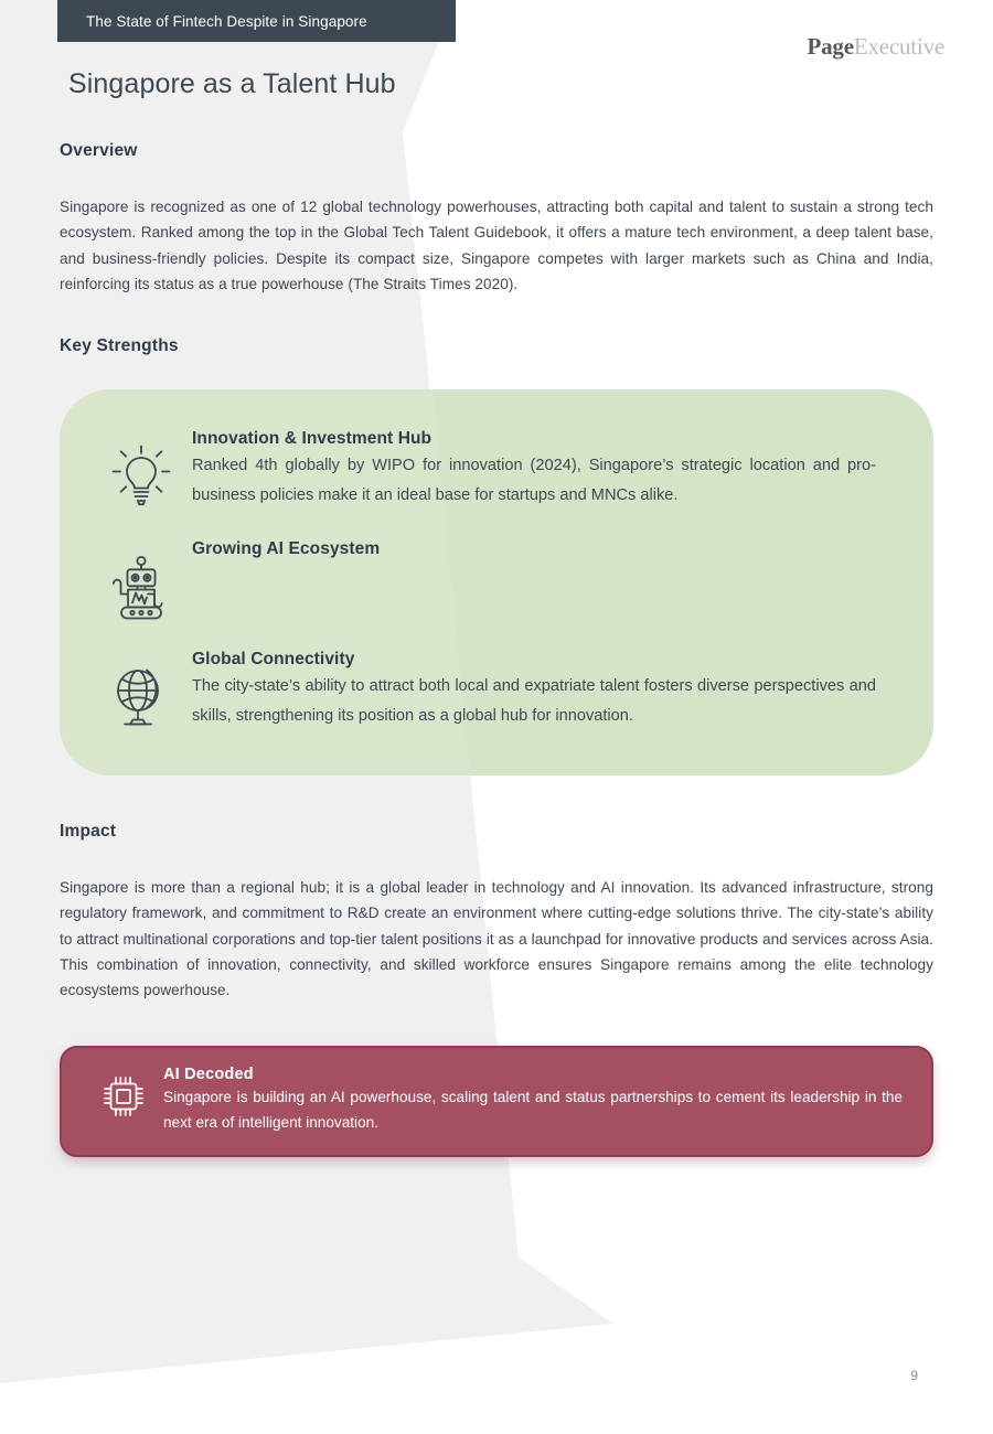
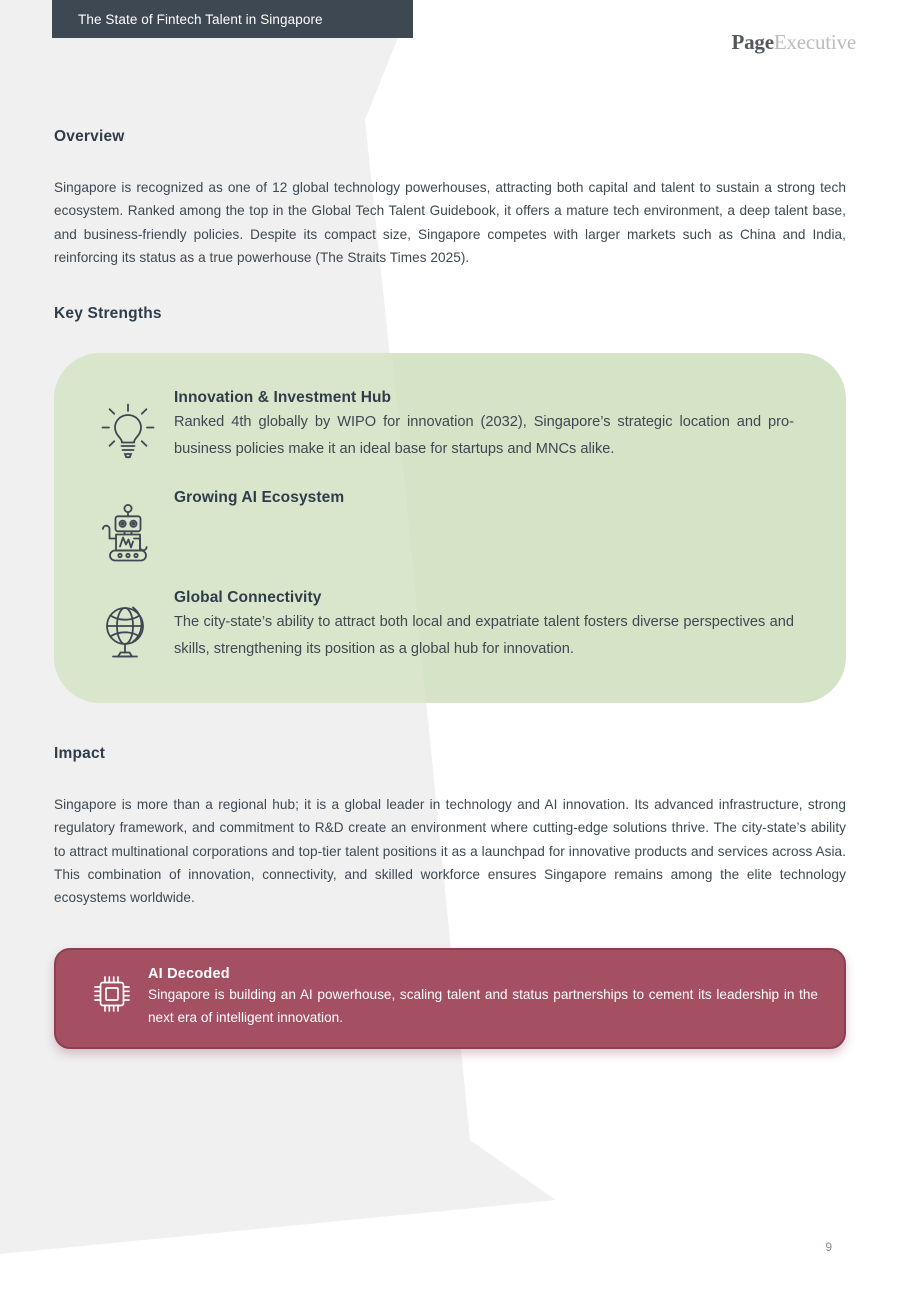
- The State of Fintech Despite in Singapore
+ The State of Fintech Talent in Singapore
  PageExecutive
- Singapore as a Talent Hub
  Overview
- Singapore is recognized as one of 12 global technology powerhouses, attracting both capital and talent to sustain a strong tech ecosystem. Ranked among the top in the Global Tech Talent Guidebook, it offers a mature tech environment, a deep talent base, and business-friendly policies. Despite its compact size, Singapore competes with larger markets such as China and India, reinforcing its status as a true powerhouse (The Straits Times 2020).
+ Singapore is recognized as one of 12 global technology powerhouses, attracting both capital and talent to sustain a strong tech ecosystem. Ranked among the top in the Global Tech Talent Guidebook, it offers a mature tech environment, a deep talent base, and business-friendly policies. Despite its compact size, Singapore competes with larger markets such as China and India, reinforcing its status as a true powerhouse (The Straits Times 2025).
  Key Strengths
  Innovation & Investment Hub
- Ranked 4th globally by WIPO for innovation (2024), Singapore’s strategic location and pro-business policies make it an ideal base for startups and MNCs alike.
+ Ranked 4th globally by WIPO for innovation (2032), Singapore’s strategic location and pro-business policies make it an ideal base for startups and MNCs alike.
  Growing AI Ecosystem
  Global Connectivity
  The city-state’s ability to attract both local and expatriate talent fosters diverse perspectives and skills, strengthening its position as a global hub for innovation.
  Impact
- Singapore is more than a regional hub; it is a global leader in technology and AI innovation. Its advanced infrastructure, strong regulatory framework, and commitment to R&D create an environment where cutting-edge solutions thrive. The city-state’s ability to attract multinational corporations and top-tier talent positions it as a launchpad for innovative products and services across Asia. This combination of innovation, connectivity, and skilled workforce ensures Singapore remains among the elite technology ecosystems powerhouse.
+ Singapore is more than a regional hub; it is a global leader in technology and AI innovation. Its advanced infrastructure, strong regulatory framework, and commitment to R&D create an environment where cutting-edge solutions thrive. The city-state’s ability to attract multinational corporations and top-tier talent positions it as a launchpad for innovative products and services across Asia. This combination of innovation, connectivity, and skilled workforce ensures Singapore remains among the elite technology ecosystems worldwide.
  AI Decoded
  Singapore is building an AI powerhouse, scaling talent and status partnerships to cement its leadership in the next era of intelligent innovation.
  9
